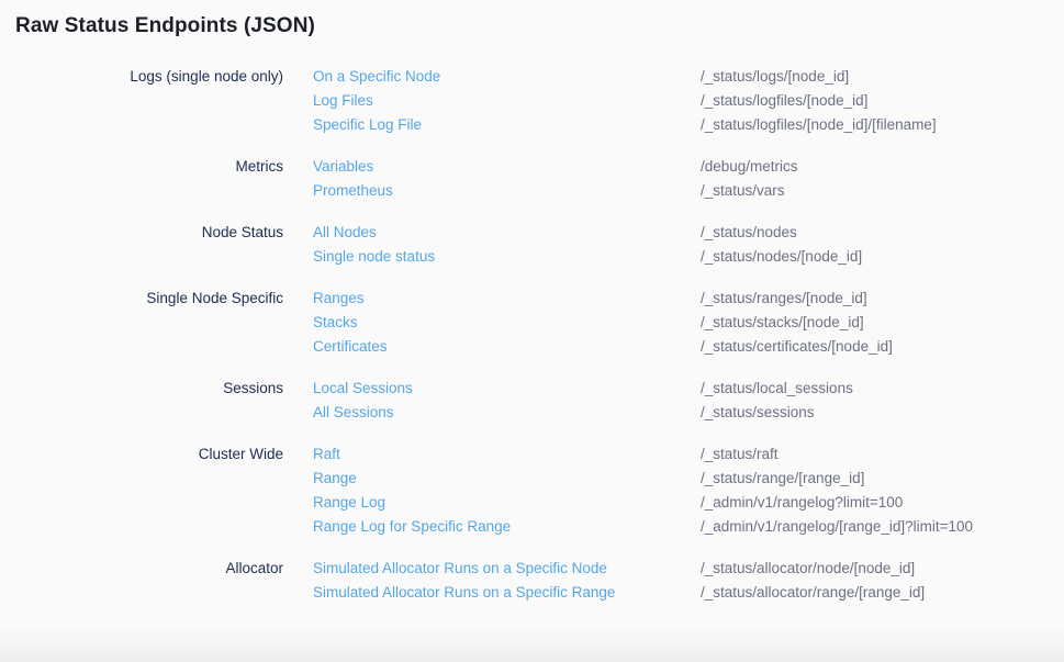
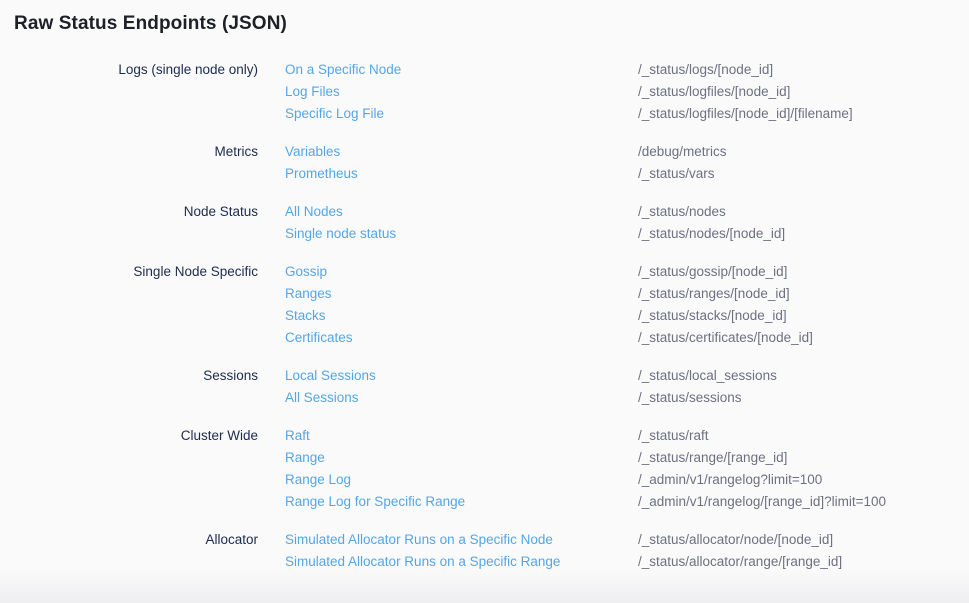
  Raw Status Endpoints (JSON)
  Logs (single node only)
  On a Specific Node
  /_status/logs/[node_id]
  Log Files
  /_status/logfiles/[node_id]
  Specific Log File
  /_status/logfiles/[node_id]/[filename]
  Metrics
  Variables
  /debug/metrics
  Prometheus
  /_status/vars
  Node Status
  All Nodes
  /_status/nodes
  Single node status
  /_status/nodes/[node_id]
  Single Node Specific
+ Gossip
+ /_status/gossip/[node_id]
  Ranges
  /_status/ranges/[node_id]
  Stacks
  /_status/stacks/[node_id]
  Certificates
  /_status/certificates/[node_id]
  Sessions
  Local Sessions
  /_status/local_sessions
  All Sessions
  /_status/sessions
  Cluster Wide
  Raft
  /_status/raft
  Range
  /_status/range/[range_id]
  Range Log
  /_admin/v1/rangelog?limit=100
  Range Log for Specific Range
  /_admin/v1/rangelog/[range_id]?limit=100
  Allocator
  Simulated Allocator Runs on a Specific Node
  /_status/allocator/node/[node_id]
  Simulated Allocator Runs on a Specific Range
  /_status/allocator/range/[range_id]
